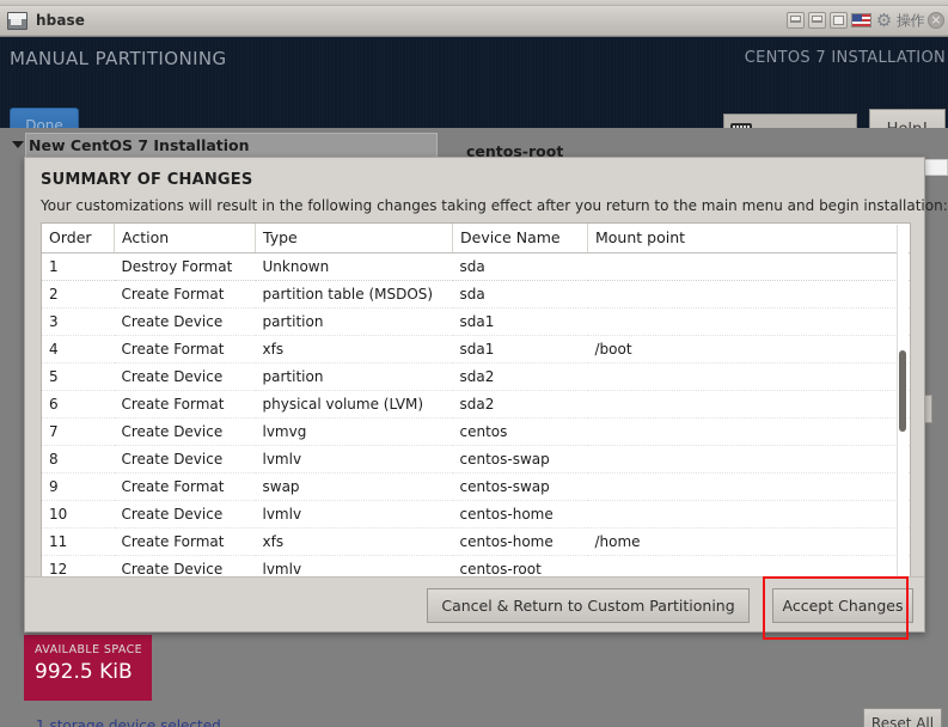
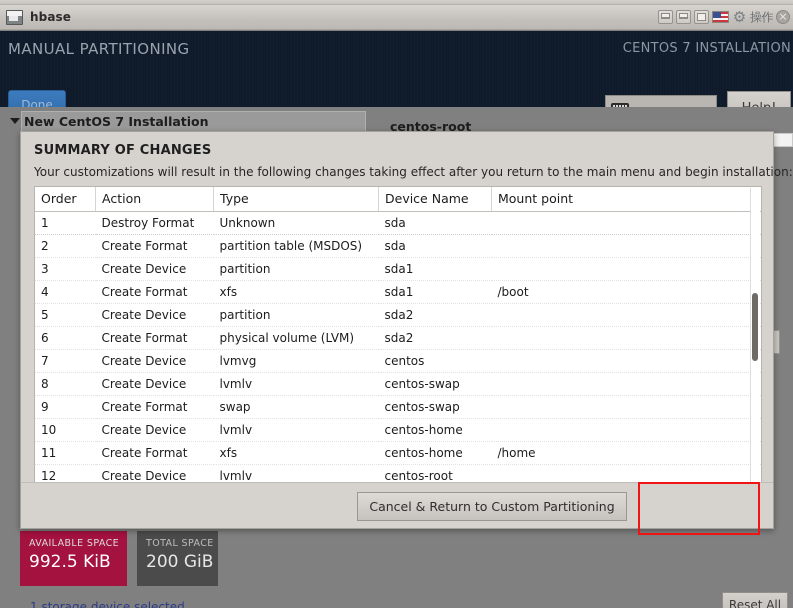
  hbase
  ⚙
  操作
  ×
  MANUAL PARTITIONING
  CENTOS 7 INSTALLATION
  Done
  New CentOS 7 Installation
  centos-root
  AVAILABLE SPACE
  992.5 KiB
+ TOTAL SPACE
+ 200 GiB
  1 storage device selected
  Reset All
  SUMMARY OF CHANGES
  Your customizations will result in the following changes taking effect after you return to the main menu and begin installation:
  Order	Action	Type	Device Name	Mount point
  1	Destroy Format	Unknown	sda
  2	Create Format	partition table (MSDOS)	sda
  3	Create Device	partition	sda1
  4	Create Format	xfs	sda1	/boot
  5	Create Device	partition	sda2
  6	Create Format	physical volume (LVM)	sda2
  7	Create Device	lvmvg	centos
  8	Create Device	lvmlv	centos-swap
  9	Create Format	swap	centos-swap
  10	Create Device	lvmlv	centos-home
  11	Create Format	xfs	centos-home	/home
  12	Create Device	lvmlv	centos-root
  Cancel & Return to Custom Partitioning
- Accept Changes
